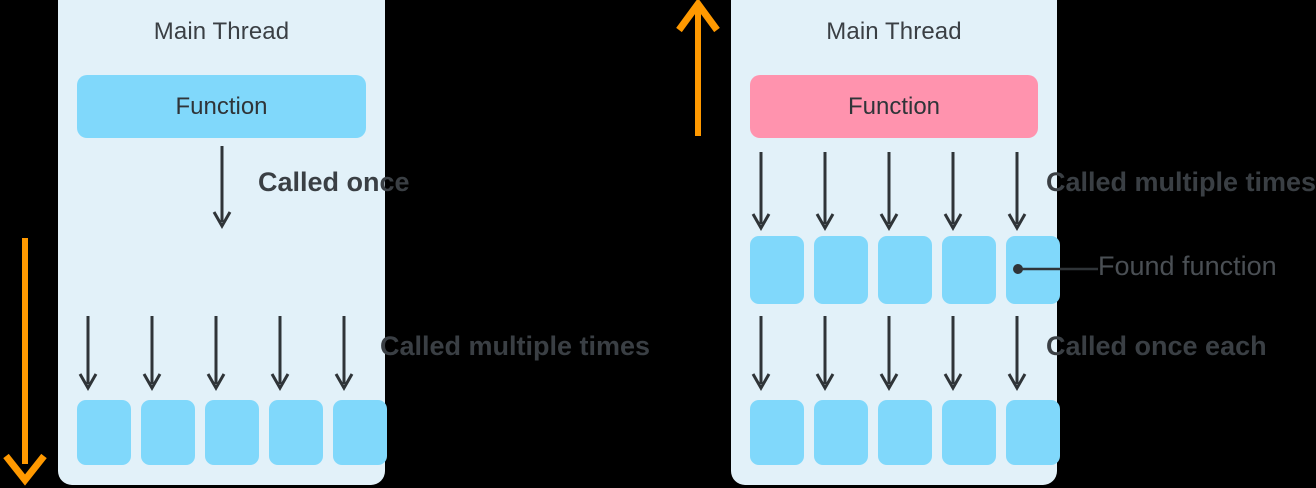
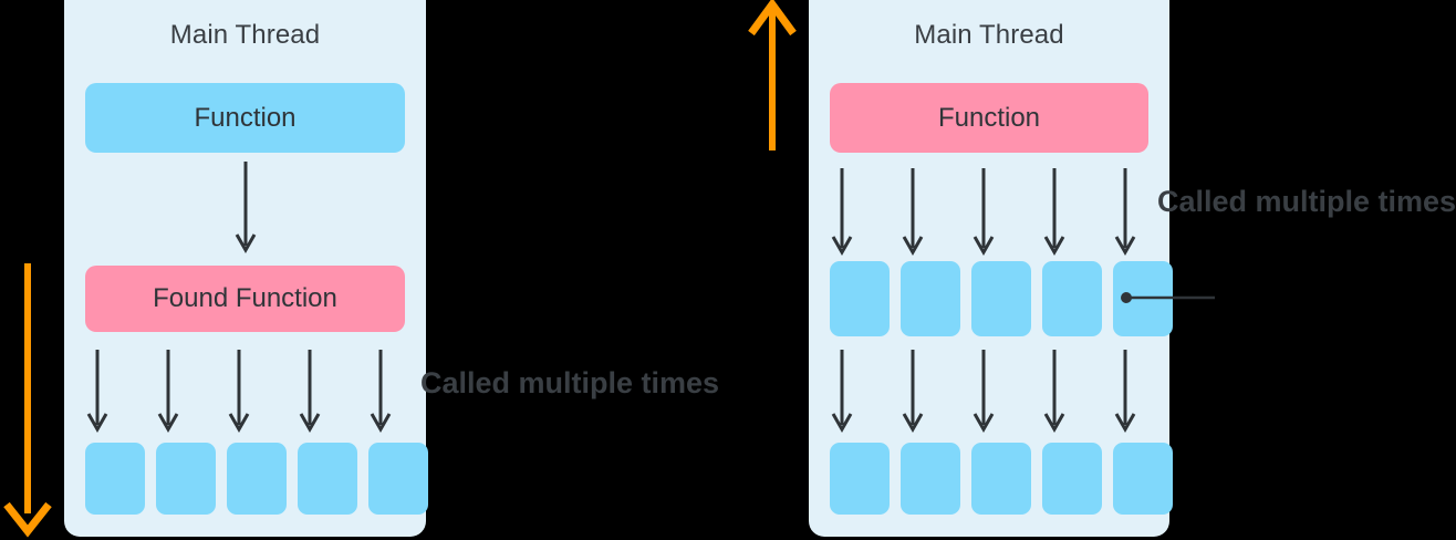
  Main Thread
  Function
+ Found Function
  Main Thread
  Function
- Called once
  Called multiple times
  Called multiple times
- Found function
- Called once each
